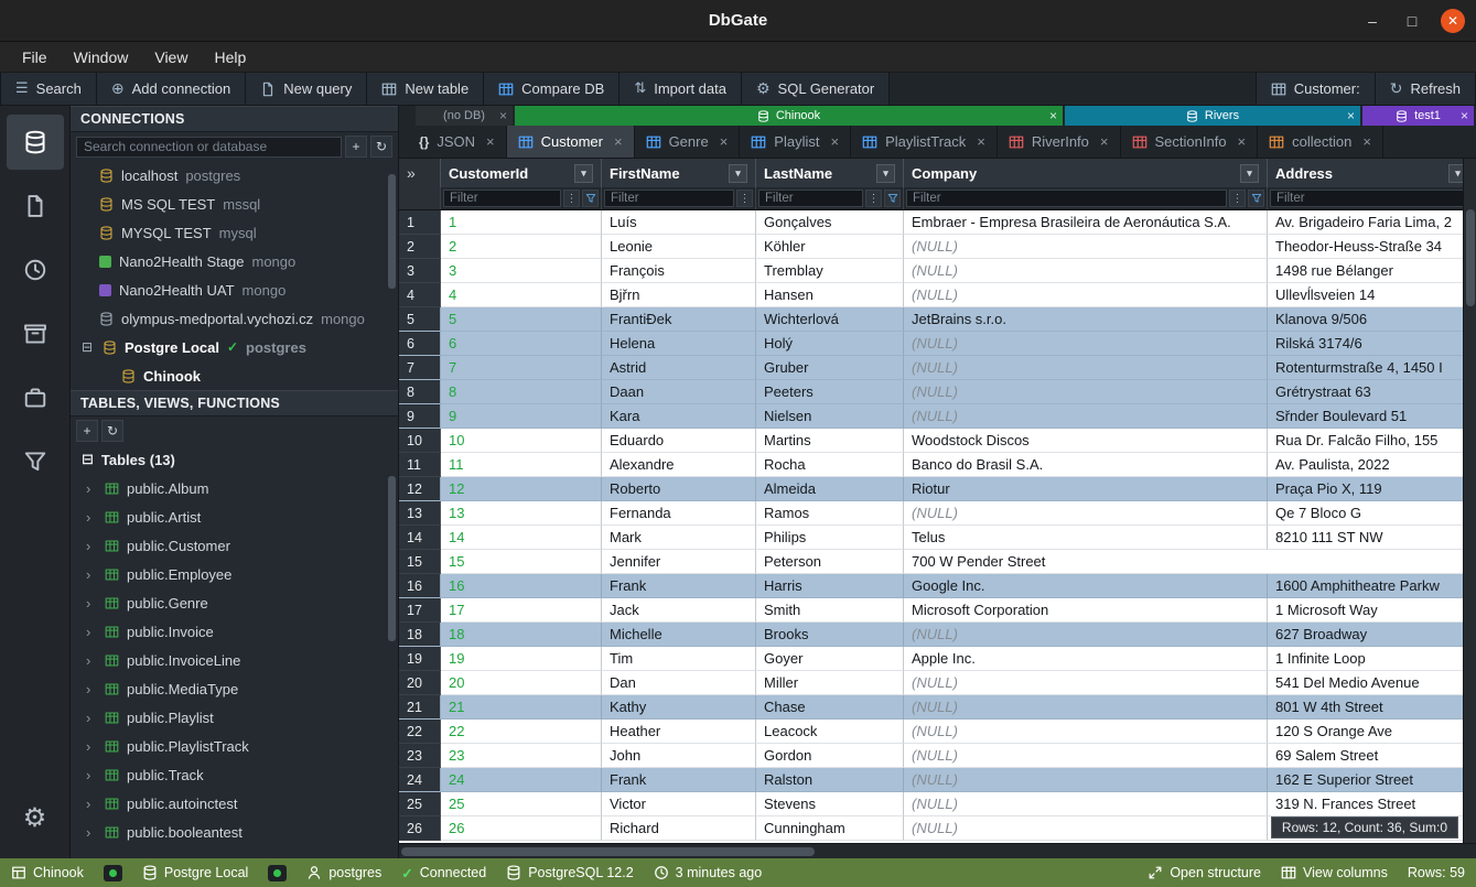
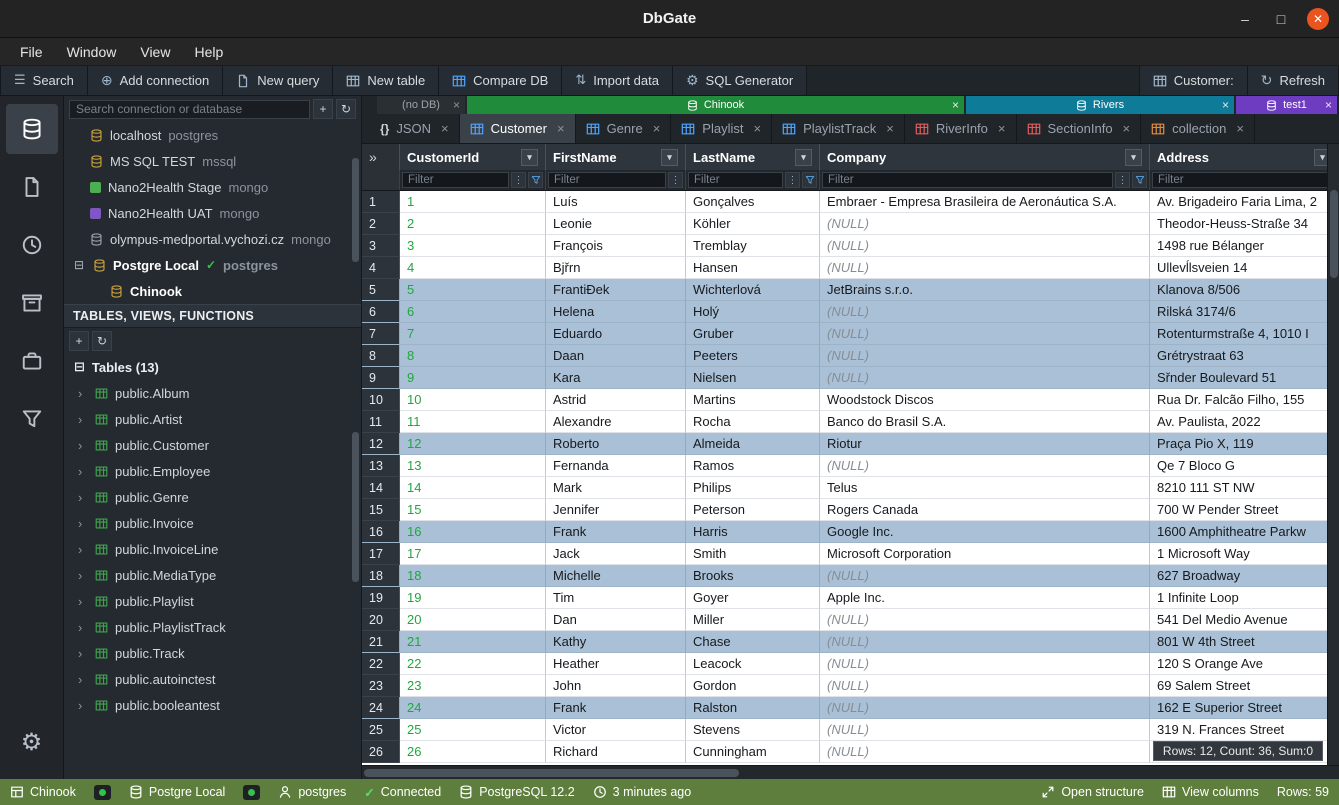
  DbGate
  –
  □
  ✕
  File
  Window
  View
  Help
  ☰
  Search
  ⊕
  Add connection
  New query
  New table
  Compare DB
  ⇅
  Import data
  ⚙
  SQL Generator
  Customer:
  ↻
  Refresh
  ⚙
- CONNECTIONS
  Search connection or database
  +
  ↻
  localhost
  postgres
  MS SQL TEST
  mssql
- MYSQL TEST
- mysql
  Nano2Health Stage
  mongo
  Nano2Health UAT
  mongo
  olympus-medportal.vychozi.cz
  mongo
  ⊟
  Postgre Local
  ✓
  postgres
  Chinook
  TABLES, VIEWS, FUNCTIONS
  +
  ↻
  ⊟
  Tables (13)
  ›
  public.Album
  ›
  public.Artist
  ›
  public.Customer
  ›
  public.Employee
  ›
  public.Genre
  ›
  public.Invoice
  ›
  public.InvoiceLine
  ›
  public.MediaType
  ›
  public.Playlist
  ›
  public.PlaylistTrack
  ›
  public.Track
  ›
  public.autoinctest
  ›
  public.booleantest
  (no DB)
  ×
  Chinook
  ×
  Rivers
  ×
  test1
  ×
  {}
  JSON
  ×
  Customer
  ×
  Genre
  ×
  Playlist
  ×
  PlaylistTrack
  ×
  RiverInfo
  ×
  SectionInfo
  ×
  collection
  ×
  »
  CustomerId
  ▾
  FirstName
  ▾
  LastName
  ▾
  Company
  ▾
  Address
  ▾
  Filter
  ⋮
  Filter
  ⋮
  Filter
  ⋮
  Filter
  ⋮
  Filter
  1
  1
  Luís
  Gonçalves
  Embraer - Empresa Brasileira de Aeronáutica S.A.
  Av. Brigadeiro Faria Lima, 2
  2
  2
  Leonie
  Köhler
  (NULL)
  Theodor-Heuss-Straße 34
  3
  3
  François
  Tremblay
  (NULL)
  1498 rue Bélanger
  4
  4
  Bjřrn
  Hansen
  (NULL)
  Ullevĺlsveien 14
  5
  5
  FrantiĐek
  Wichterlová
  JetBrains s.r.o.
- Klanova 9/506
+ Klanova 8/506
  6
  6
  Helena
  Holý
  (NULL)
  Rilská 3174/6
  7
  7
- Astrid
+ Eduardo
  Gruber
  (NULL)
- Rotenturmstraße 4, 1450 I
+ Rotenturmstraße 4, 1010 I
  8
  8
  Daan
  Peeters
  (NULL)
  Grétrystraat 63
  9
  9
  Kara
  Nielsen
  (NULL)
  Sřnder Boulevard 51
  10
  10
- Eduardo
+ Astrid
  Martins
  Woodstock Discos
  Rua Dr. Falcão Filho, 155
  11
  11
  Alexandre
  Rocha
  Banco do Brasil S.A.
  Av. Paulista, 2022
  12
  12
  Roberto
  Almeida
  Riotur
  Praça Pio X, 119
  13
  13
  Fernanda
  Ramos
  (NULL)
  Qe 7 Bloco G
  14
  14
  Mark
  Philips
  Telus
  8210 111 ST NW
  15
  15
  Jennifer
  Peterson
+ Rogers Canada
  700 W Pender Street
  16
  16
  Frank
  Harris
  Google Inc.
  1600 Amphitheatre Parkw
  17
  17
  Jack
  Smith
  Microsoft Corporation
  1 Microsoft Way
  18
  18
  Michelle
  Brooks
  (NULL)
  627 Broadway
  19
  19
  Tim
  Goyer
  Apple Inc.
  1 Infinite Loop
  20
  20
  Dan
  Miller
  (NULL)
  541 Del Medio Avenue
  21
  21
  Kathy
  Chase
  (NULL)
  801 W 4th Street
  22
  22
  Heather
  Leacock
  (NULL)
  120 S Orange Ave
  23
  23
  John
  Gordon
  (NULL)
  69 Salem Street
  24
  24
  Frank
  Ralston
  (NULL)
  162 E Superior Street
  25
  25
  Victor
  Stevens
  (NULL)
  319 N. Frances Street
  26
  26
  Richard
  Cunningham
  (NULL)
  Rows: 12, Count: 36, Sum:0
  Chinook
  Postgre Local
  postgres
  ✓
  Connected
  PostgreSQL 12.2
  3 minutes ago
  Open structure
  View columns
  Rows: 59
